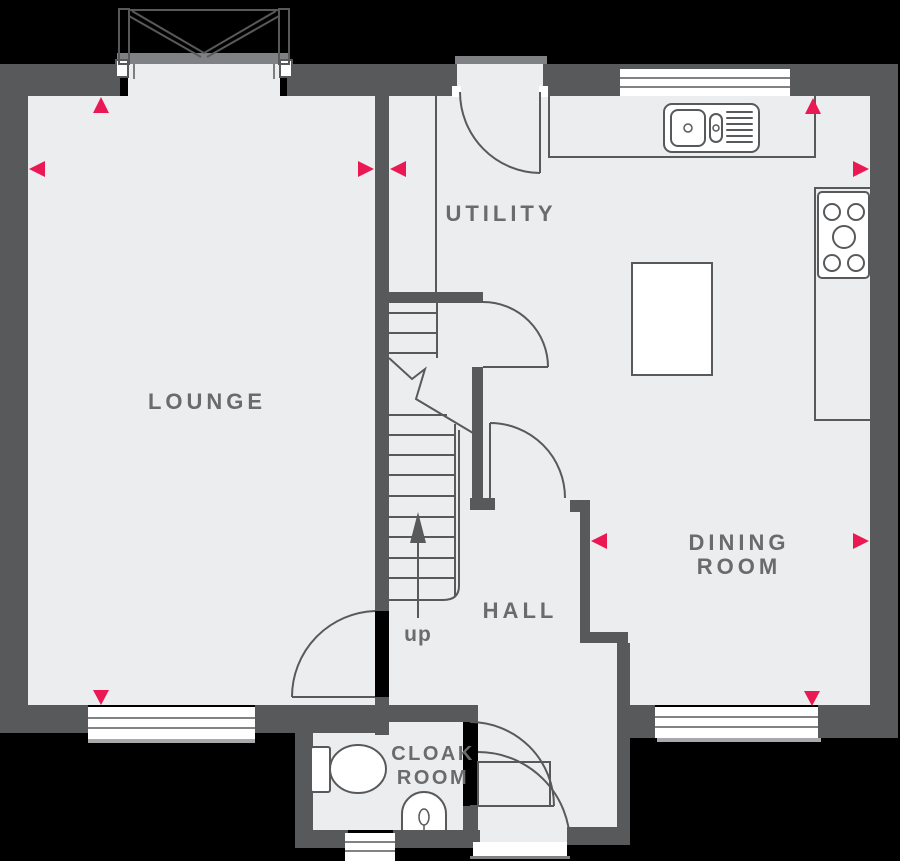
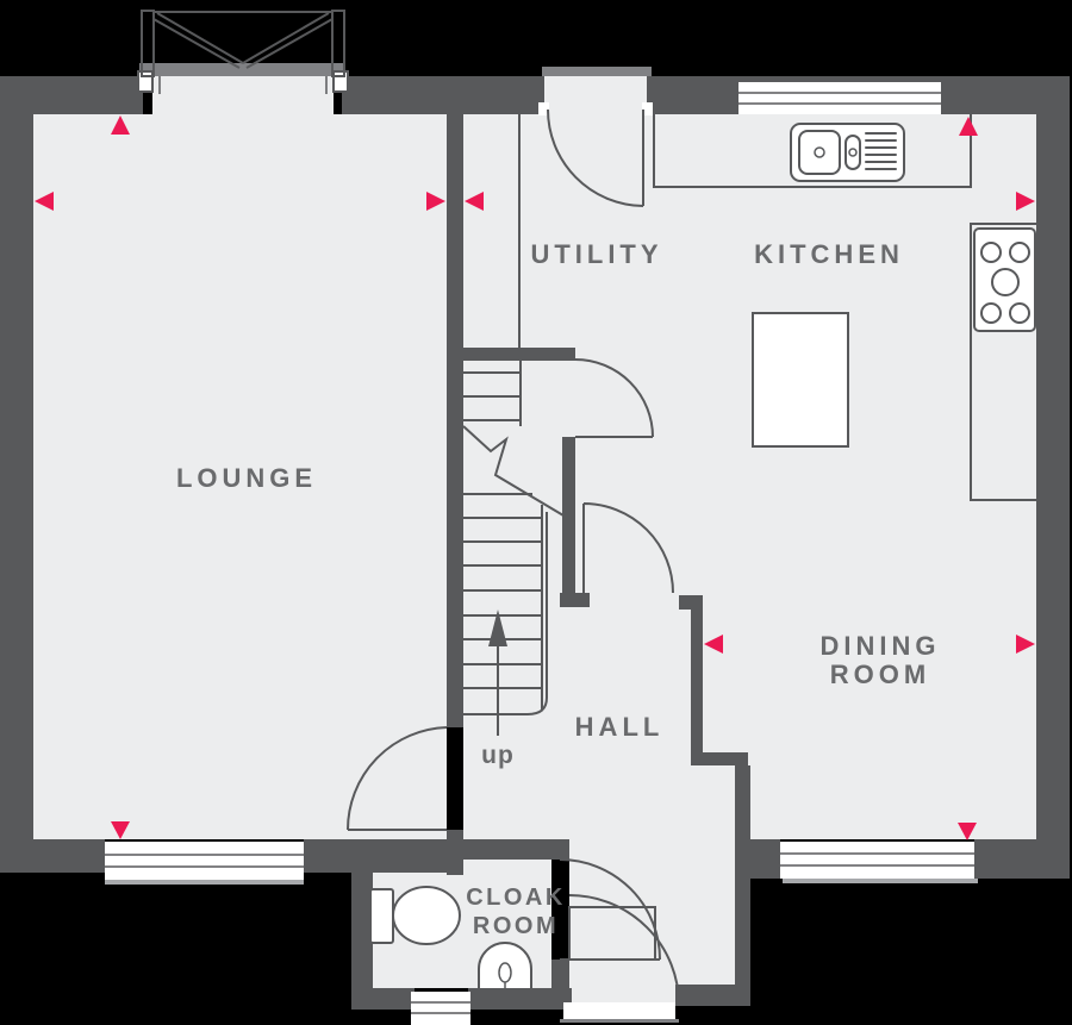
  LOUNGE
  UTILITY
+ KITCHEN
  DINING
  ROOM
  HALL
  up
  CLOAK
  ROOM
